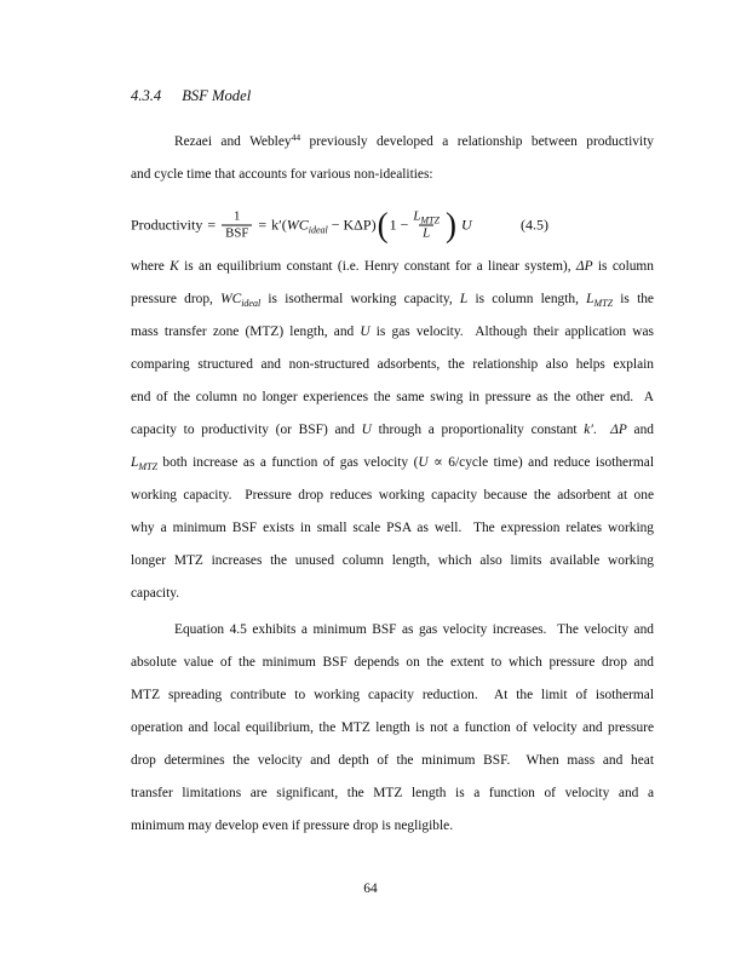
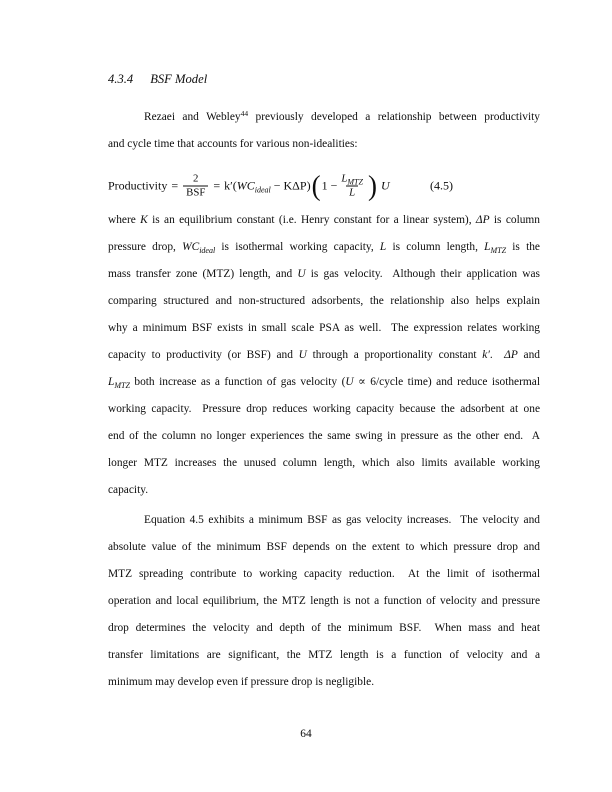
  4.3.4 BSF Model
  Rezaei and Webley44 previously developed a relationship between productivity
  and cycle time that accounts for various non-idealities:
  Productivity
  =
- 1
+ 2
  BSF
  =
  k′(WCideal − KΔP)
  (
  1 −
  LMTZ
  L
  )
  U
  (4.5)
  where K is an equilibrium constant (i.e. Henry constant for a linear system), ΔP is column
  pressure drop, WCideal is isothermal working capacity, L is column length, LMTZ is the
  mass transfer zone (MTZ) length, and U is gas velocity. Although their application was
  comparing structured and non-structured adsorbents, the relationship also helps explain
- end of the column no longer experiences the same swing in pressure as the other end. A
+ why a minimum BSF exists in small scale PSA as well. The expression relates working
  capacity to productivity (or BSF) and U through a proportionality constant k′. ΔP and
  LMTZ both increase as a function of gas velocity (U ∝ 6/cycle time) and reduce isothermal
  working capacity. Pressure drop reduces working capacity because the adsorbent at one
- why a minimum BSF exists in small scale PSA as well. The expression relates working
+ end of the column no longer experiences the same swing in pressure as the other end. A
  longer MTZ increases the unused column length, which also limits available working
  capacity.
  Equation 4.5 exhibits a minimum BSF as gas velocity increases. The velocity and
  absolute value of the minimum BSF depends on the extent to which pressure drop and
  MTZ spreading contribute to working capacity reduction. At the limit of isothermal
  operation and local equilibrium, the MTZ length is not a function of velocity and pressure
  drop determines the velocity and depth of the minimum BSF. When mass and heat
  transfer limitations are significant, the MTZ length is a function of velocity and a
  minimum may develop even if pressure drop is negligible.
  64
